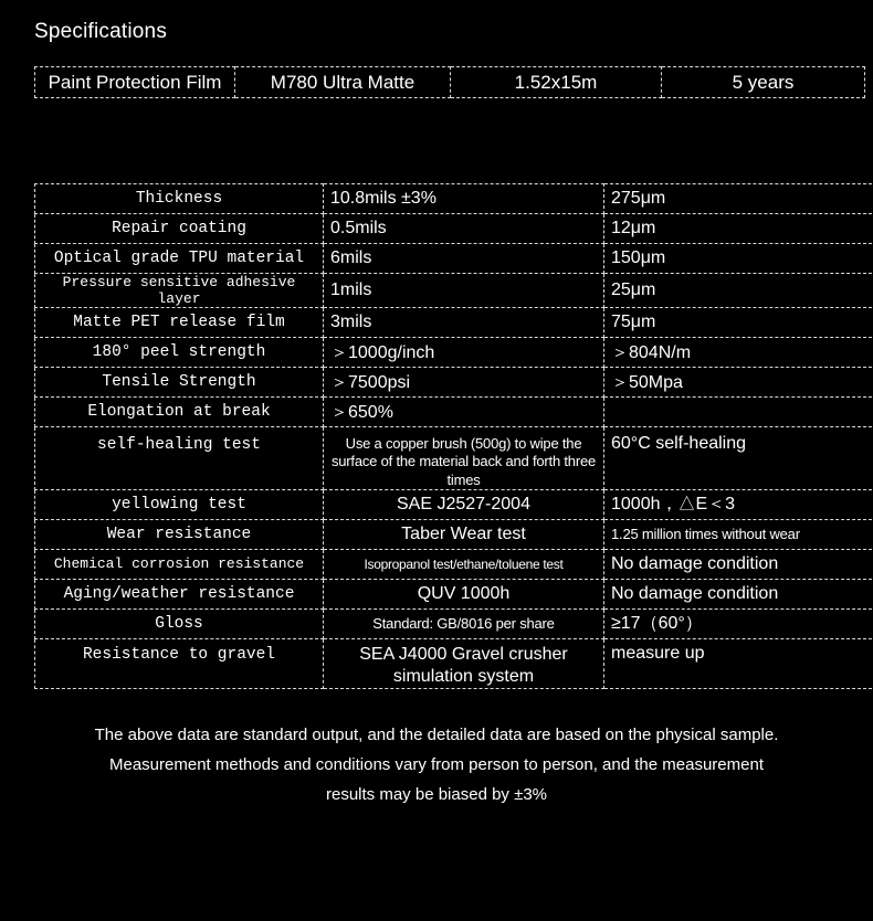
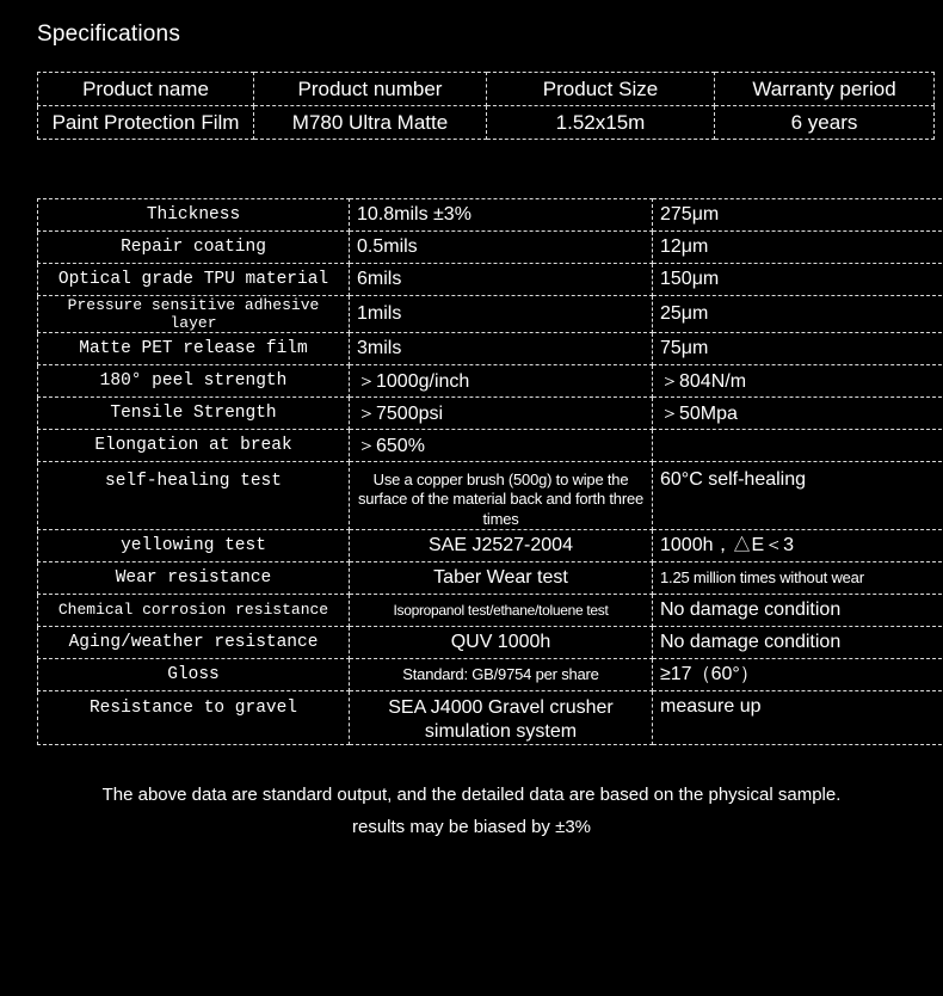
  Specifications
+ Product name	Product number	Product Size	Warranty period
- Paint Protection Film	M780 Ultra Matte	1.52x15m	5 years
+ Paint Protection Film	M780 Ultra Matte	1.52x15m	6 years
  Thickness	10.8mils ±3%	275μm
  Repair coating	0.5mils	12μm
  Optical grade TPU material	6mils	150μm
  Pressure sensitive adhesive layer	1mils	25μm
  Matte PET release film	3mils	75μm
  180° peel strength	＞1000g/inch	＞804N/m
  Tensile Strength	＞7500psi	＞50Mpa
  Elongation at break	＞650%
  self-healing test	Use a copper brush (500g) to wipe the surface of the material back and forth three times	60°C self-healing
  yellowing test	SAE J2527-2004	1000h，△E＜3
  Wear resistance	Taber Wear test	1.25 million times without wear
  Chemical corrosion resistance	Isopropanol test/ethane/toluene test	No damage condition
  Aging/weather resistance	QUV 1000h	No damage condition
- Gloss	Standard: GB/8016 per share	≥17（60°）
+ Gloss	Standard: GB/9754 per share	≥17（60°）
  Resistance to gravel	SEA J4000 Gravel crusher simulation system	measure up
  The above data are standard output, and the detailed data are based on the physical sample.
- Measurement methods and conditions vary from person to person, and the measurement
  results may be biased by ±3%
